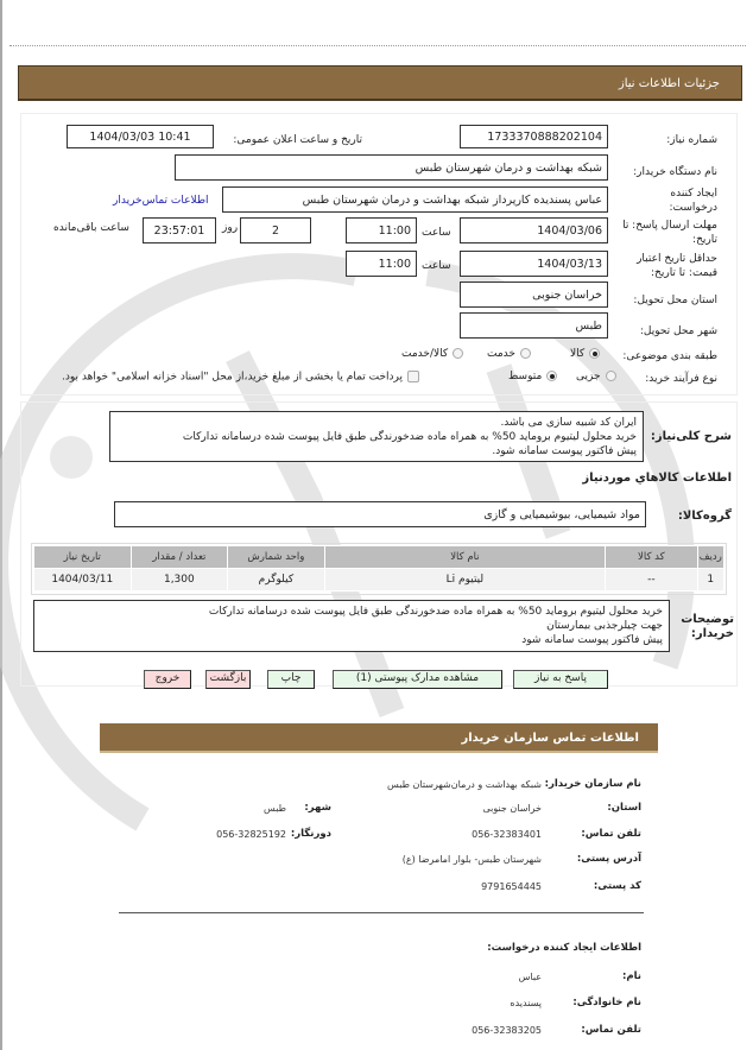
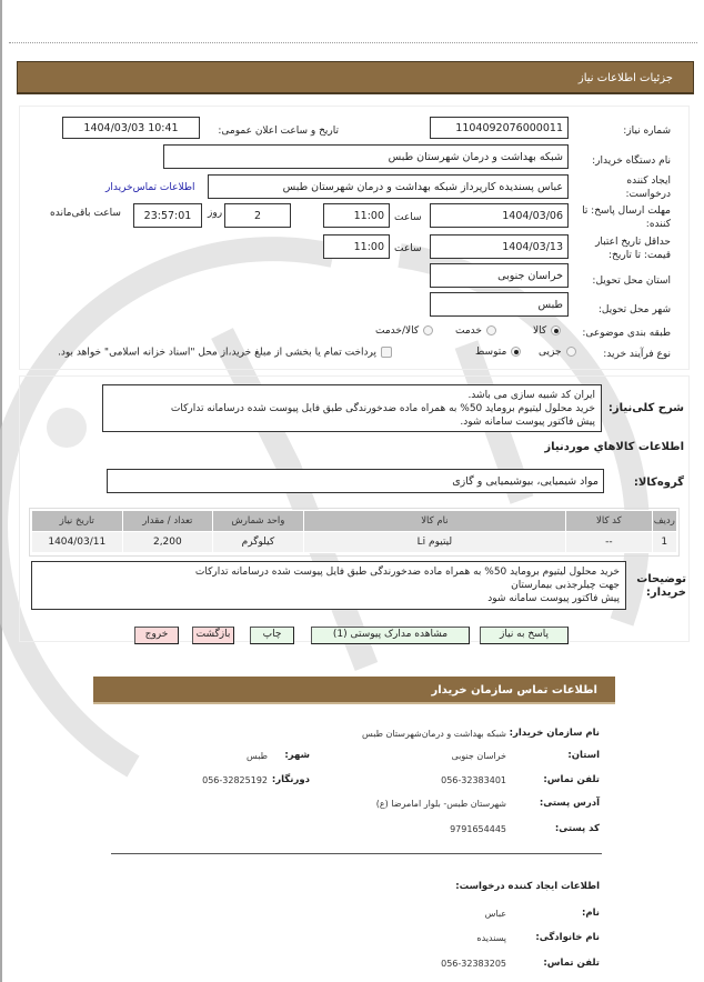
  جزئیات اطلاعات نیاز
  شماره نیاز:
- 1733370888202104
+ 1104092076000011
  تاریخ و ساعت اعلان عمومی:
  1404/03/03 10:41
  نام دستگاه خریدار:
  شبکه بهداشت و درمان شهرستان طبس
  ایجاد کننده درخواست:
  عباس پسندیده کارپرداز شبکه بهداشت و درمان شهرستان طبس
  اطلاعات تماس‌خریدار
- مهلت ارسال پاسخ: تا تاریخ:
+ مهلت ارسال پاسخ: تا کننده:
  1404/03/06
  ساعت
  11:00
  2
  روز
  23:57:01
  ساعت باقی‌مانده
  حداقل تاریخ اعتبار قیمت: تا تاریخ:
  1404/03/13
  ساعت
  11:00
  استان محل تحویل:
  خراسان جنوبی
  شهر محل تحویل:
  طبس
  طبقه بندی موضوعی:
  کالا
  خدمت
  کالا/خدمت
  نوع فرآیند خرید:
  جزیی
  متوسط
  پرداخت تمام یا بخشی از مبلغ خرید،از محل "اسناد خزانه اسلامی" خواهد بود.
  شرح کلی‌نیاز:
  ایران کد شبیه سازی می باشد.
  خرید محلول لیتیوم بروماید 50% به همراه ماده ضدخورندگی طبق فایل پیوست شده درسامانه تدارکات
  پیش فاکتور پیوست سامانه شود.
  اطلاعات کالاهاي موردنياز
  گروهکالا:
  مواد شیمیایی، بیوشیمیایی و گازی
  ردیف	کد کالا	نام کالا	واحد شمارش	تعداد / مقدار	تاریخ نیاز
- 1	--	لیتیوم Li	کیلوگرم	1,300	1404/03/11
+ 1	--	لیتیوم Li	کیلوگرم	2,200	1404/03/11
  توضیحات خریدار:
  خرید محلول لیتیوم بروماید 50% به همراه ماده ضدخورندگی طبق فایل پیوست شده درسامانه تدارکات
  جهت چیلرجذبی بیمارستان
  پیش فاکتور پیوست سامانه شود
  پاسخ به نیاز
  مشاهده مدارک پیوستی (1)
  چاپ
  بازگشت
  خروج
  اطلاعات تماس سازمان خریدار
  نام سازمان خریدار:
  شبکه بهداشت و درمان‌شهرستان طبس
  استان:
  خراسان جنوبی
  شهر:
  طبس
  تلفن تماس:
  056-32383401
  دورنگار:
  056-32825192
  آدرس پستی:
  شهرستان طبس- بلوار امامرضا (ع)
  کد پستی:
  9791654445
  اطلاعات ایجاد کننده درخواست:
  نام:
  عباس
  نام خانوادگی:
  پسندیده
  تلفن تماس:
  056-32383205
